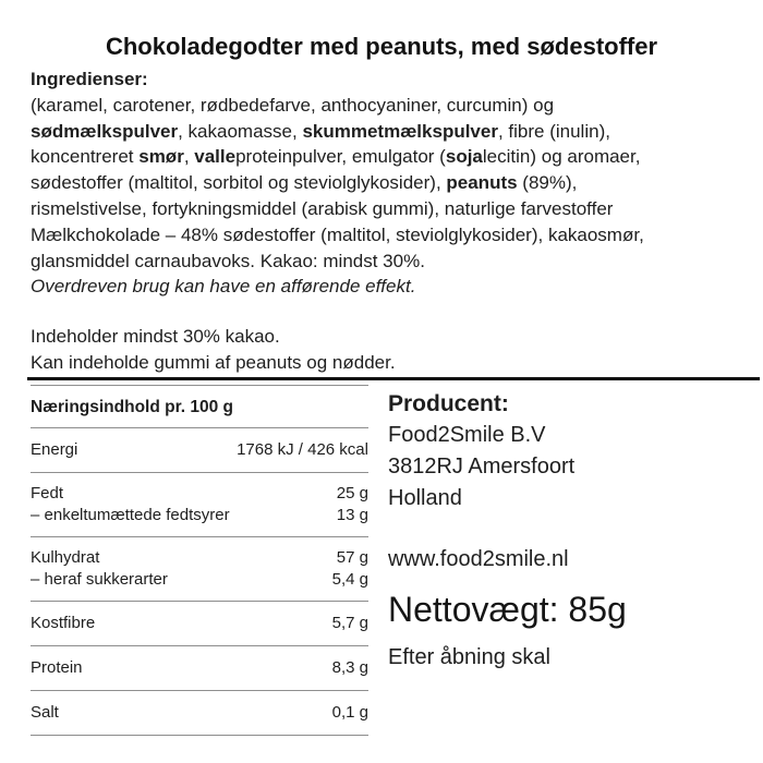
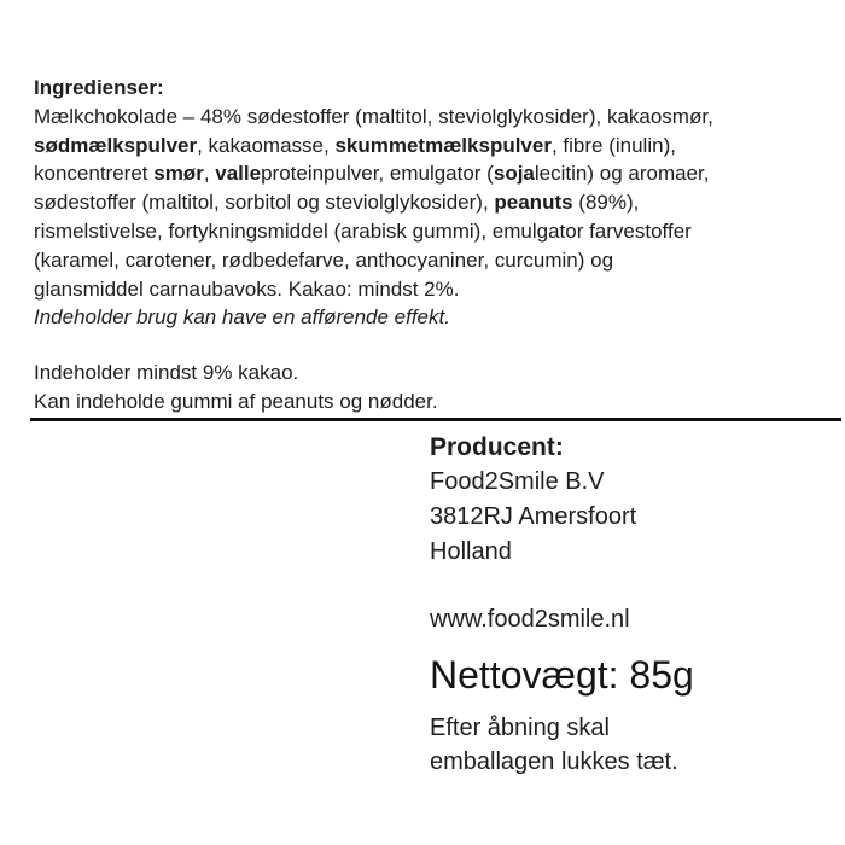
- Chokoladegodter med peanuts, med sødestoffer
  Ingredienser:
- (karamel, carotener, rødbedefarve, anthocyaniner, curcumin) og
+ Mælkchokolade – 48% sødestoffer (maltitol, steviolglykosider), kakaosmør,
  sødmælkspulver, kakaomasse, skummetmælkspulver, fibre (inulin),
  koncentreret smør, valleproteinpulver, emulgator (sojalecitin) og aromaer,
  sødestoffer (maltitol, sorbitol og steviolglykosider), peanuts (89%),
- rismelstivelse, fortykningsmiddel (arabisk gummi), naturlige farvestoffer
+ rismelstivelse, fortykningsmiddel (arabisk gummi), emulgator farvestoffer
- Mælkchokolade – 48% sødestoffer (maltitol, steviolglykosider), kakaosmør,
+ (karamel, carotener, rødbedefarve, anthocyaniner, curcumin) og
- glansmiddel carnaubavoks. Kakao: mindst 30%.
+ glansmiddel carnaubavoks. Kakao: mindst 2%.
- Overdreven brug kan have en afførende effekt.
+ Indeholder brug kan have en afførende effekt.
- Indeholder mindst 30% kakao.
+ Indeholder mindst 9% kakao.
  Kan indeholde gummi af peanuts og nødder.
- Næringsindhold pr. 100 g
- Energi
- 1768 kJ / 426 kcal
- Fedt
- 25 g
- – enkeltumættede fedtsyrer
- 13 g
- Kulhydrat
- 57 g
- – heraf sukkerarter
- 5,4 g
- Kostfibre
- 5,7 g
- Protein
- 8,3 g
- Salt
- 0,1 g
  Producent:
  Food2Smile B.V
  3812RJ Amersfoort
  Holland
  www.food2smile.nl
  Nettovægt: 85g
  Efter åbning skal
+ emballagen lukkes tæt.
